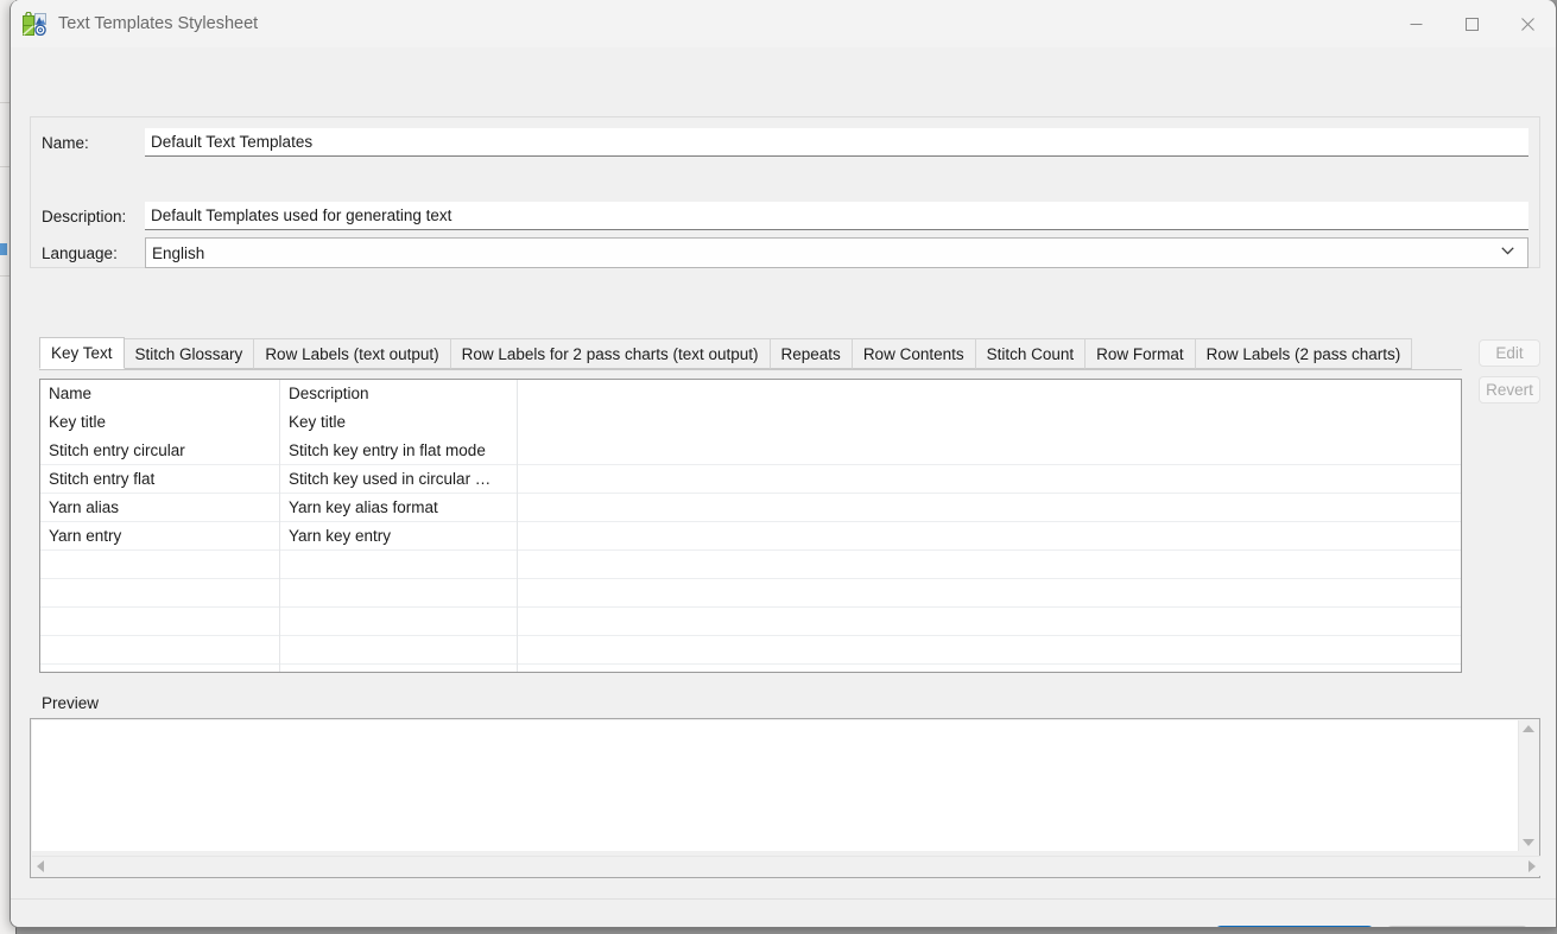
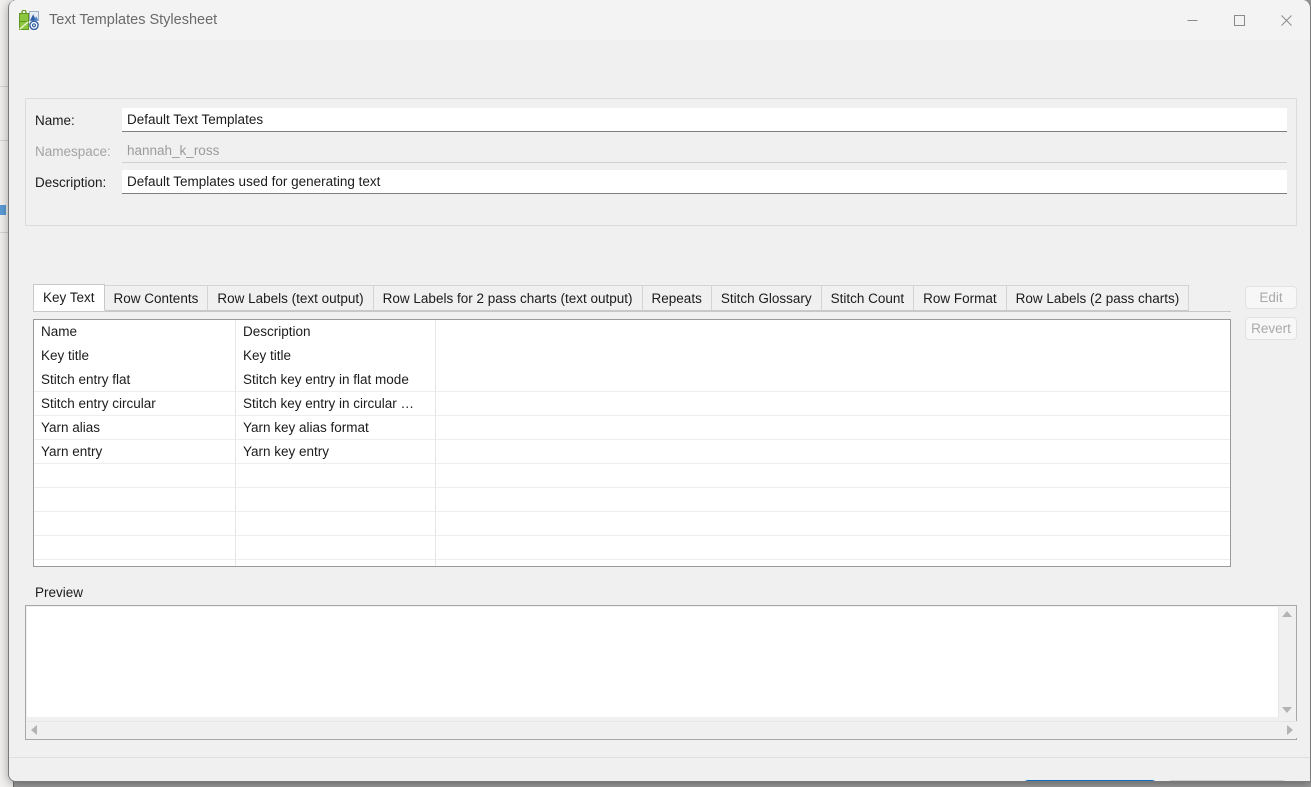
  Text Templates Stylesheet
  Name:
  Default Text Templates
+ Namespace:
+ hannah_k_ross
  Description:
  Default Templates used for generating text
- Language:
- English
  Key Text
- Stitch Glossary
+ Row Contents
  Row Labels (text output)
  Row Labels for 2 pass charts (text output)
  Repeats
- Row Contents
+ Stitch Glossary
  Stitch Count
  Row Format
  Row Labels (2 pass charts)
  Edit
  Revert
  Name
  Description
  Key title
  Key title
- Stitch entry circular
+ Stitch entry flat
  Stitch key entry in flat mode
- Stitch entry flat
+ Stitch entry circular
- Stitch key used in circular …
+ Stitch key entry in circular …
  Yarn alias
  Yarn key alias format
  Yarn entry
  Yarn key entry
  Preview
